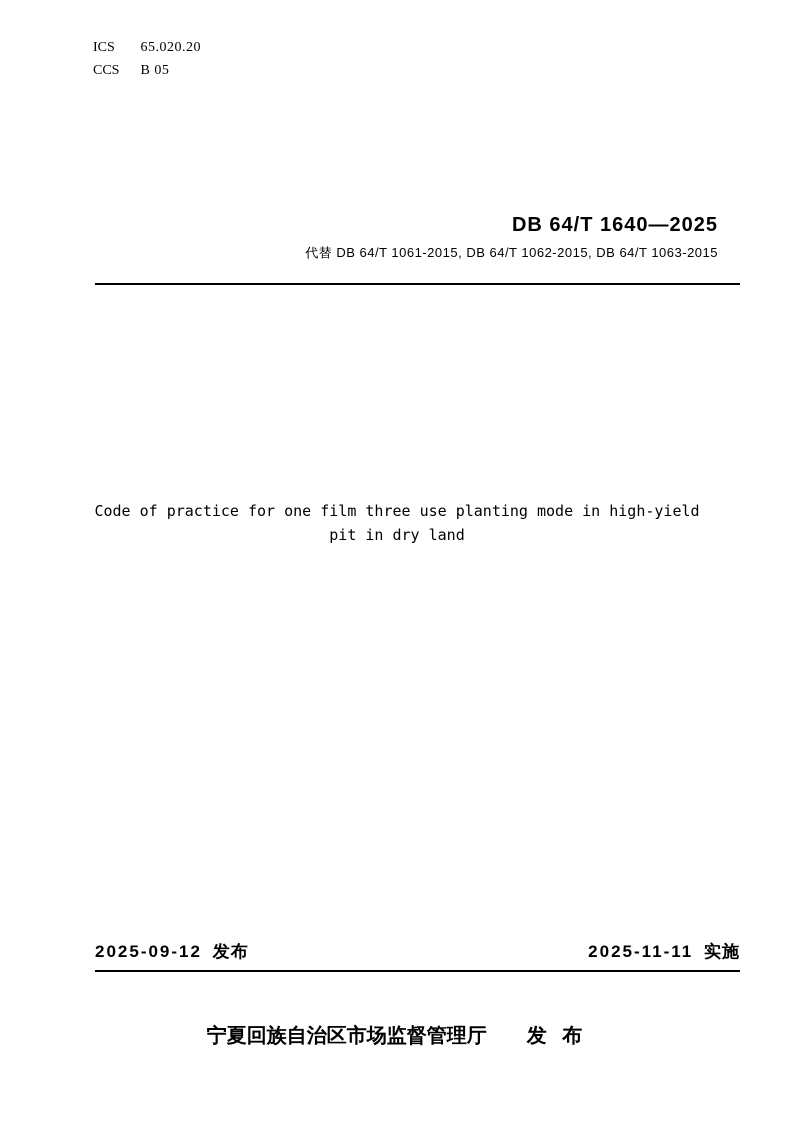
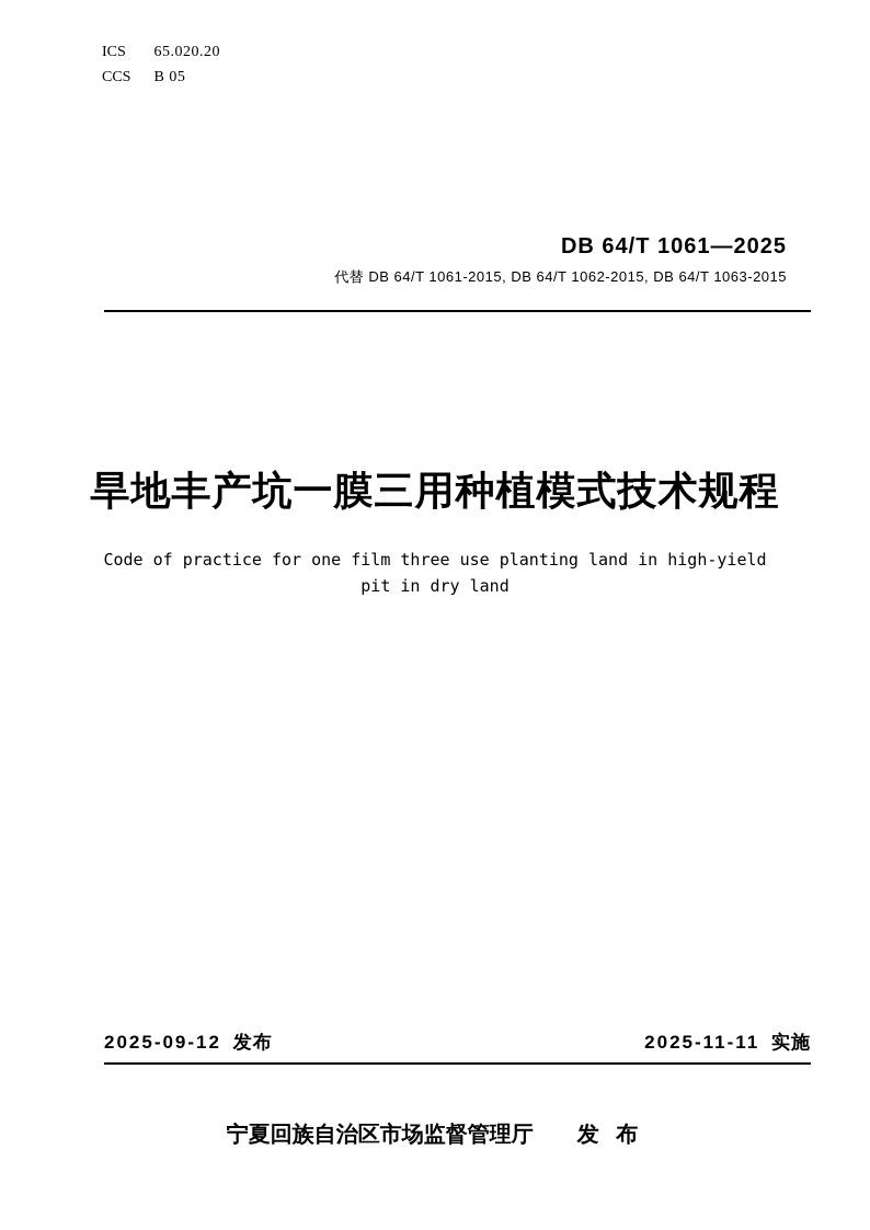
  ICS 65.020.20
  CCS B 05
- DB 64/T 1640—2025
+ DB 64/T 1061—2025
  代替 DB 64/T 1061-2015, DB 64/T 1062-2015, DB 64/T 1063-2015
+ 旱地丰产坑一膜三用种植模式技术规程
- Code of practice for one film three use planting mode in high-yield pit in dry land
+ Code of practice for one film three use planting land in high-yield pit in dry land
  2025-09-12 发布
  2025-11-11 实施
  宁夏回族自治区市场监督管理厅
  发 布
